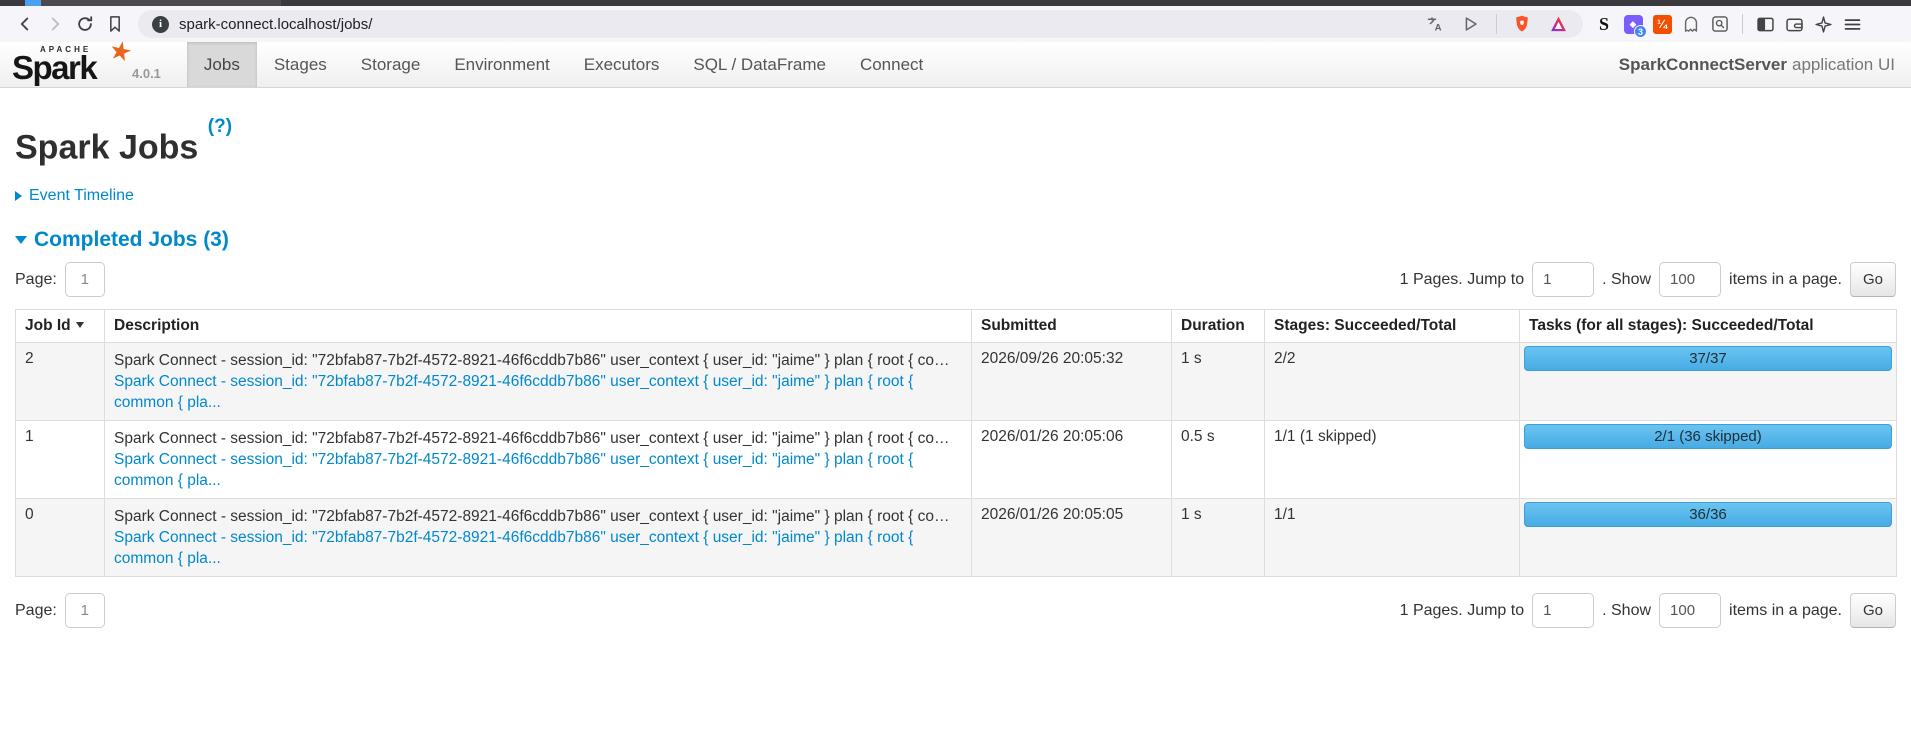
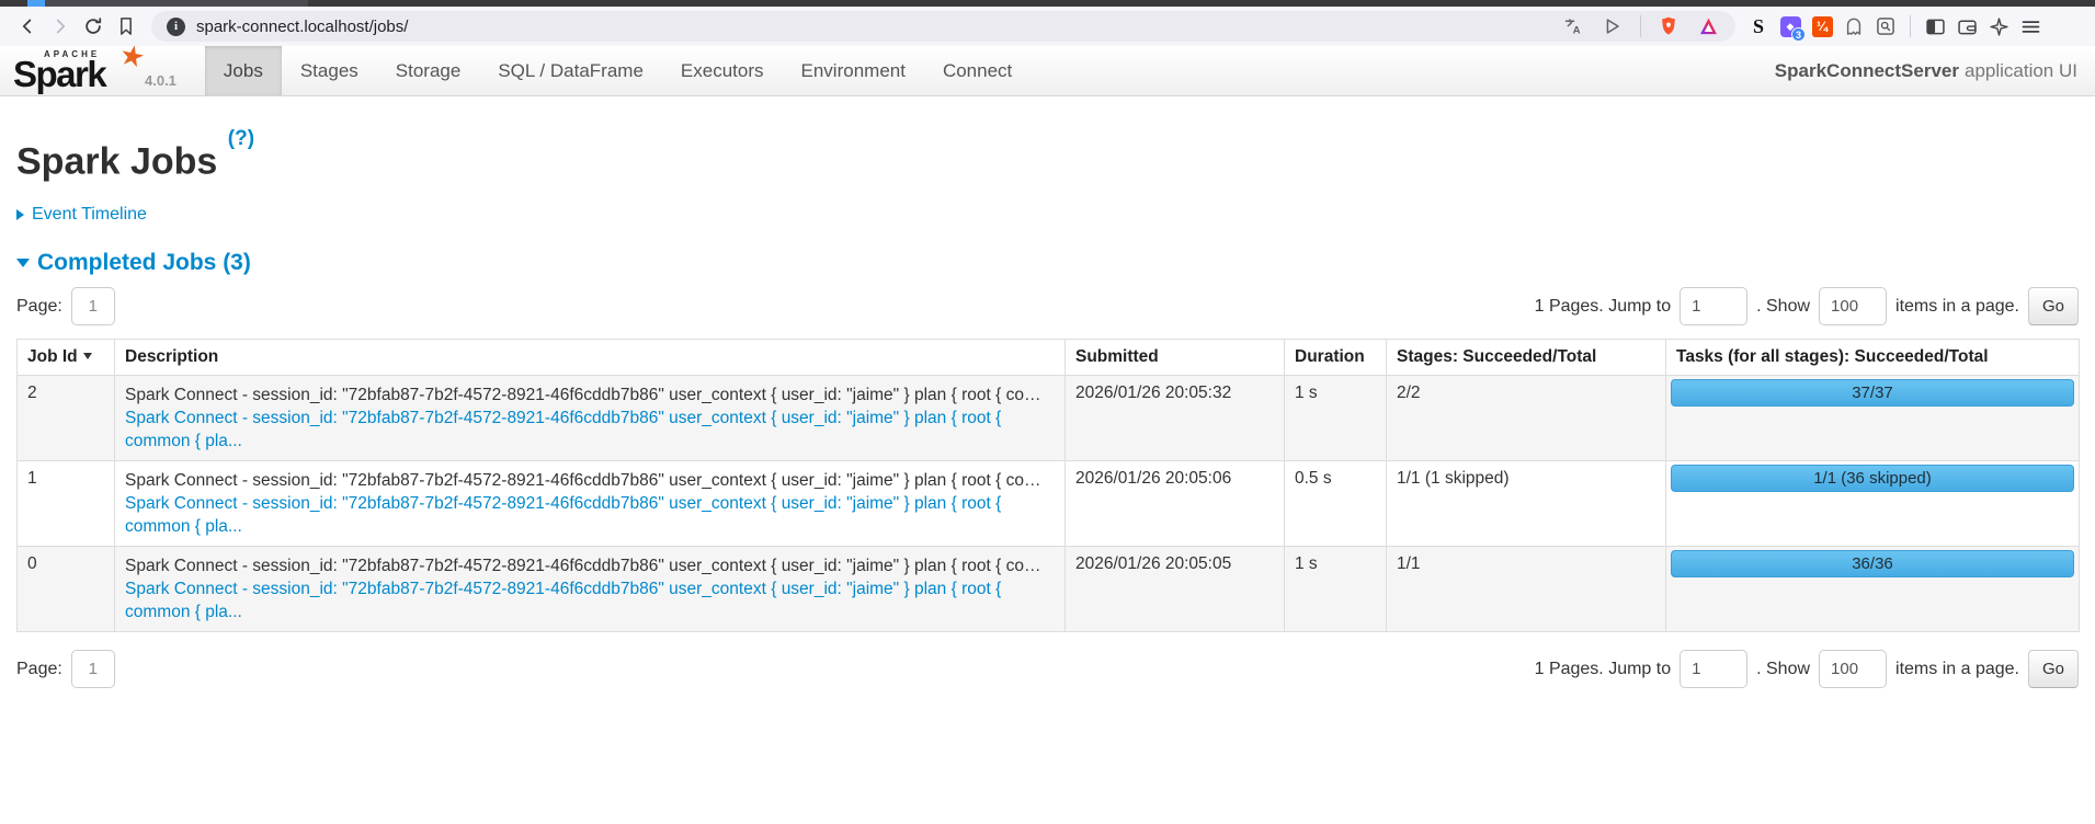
  i
  spark-connect.localhost/jobs/
  A
  S
  ◆
  3
  ¼
  APACHE
  Spark
  4.0.1
  Jobs
  Stages
  Storage
- Environment
+ SQL / DataFrame
  Executors
- SQL / DataFrame
+ Environment
  Connect
  SparkConnectServer
  application UI
  Spark Jobs (?)
  Event Timeline
  Completed Jobs (3)
  Page:
  1
  1 Pages. Jump to
  1
  . Show
  100
  items in a page.
  Go
  Job Id	Description	Submitted	Duration	Stages: Succeeded/Total	Tasks (for all stages): Succeeded/Total
- 2	Spark Connect - session_id: "72bfab87-7b2f-4572-8921-46f6cddb7b86" user_context { user_id: "jaime" } plan { root { comm Spark Connect - session_id: "72bfab87-7b2f-4572-8921-46f6cddb7b86" user_context { user_id: "jaime" } plan { root { common { pla...	2026/09/26 20:05:32	1 s	2/2	37/37
+ 2	Spark Connect - session_id: "72bfab87-7b2f-4572-8921-46f6cddb7b86" user_context { user_id: "jaime" } plan { root { comm Spark Connect - session_id: "72bfab87-7b2f-4572-8921-46f6cddb7b86" user_context { user_id: "jaime" } plan { root { common { pla...	2026/01/26 20:05:32	1 s	2/2	37/37
- 1	Spark Connect - session_id: "72bfab87-7b2f-4572-8921-46f6cddb7b86" user_context { user_id: "jaime" } plan { root { comm Spark Connect - session_id: "72bfab87-7b2f-4572-8921-46f6cddb7b86" user_context { user_id: "jaime" } plan { root { common { pla...	2026/01/26 20:05:06	0.5 s	1/1 (1 skipped)	2/1 (36 skipped)
+ 1	Spark Connect - session_id: "72bfab87-7b2f-4572-8921-46f6cddb7b86" user_context { user_id: "jaime" } plan { root { comm Spark Connect - session_id: "72bfab87-7b2f-4572-8921-46f6cddb7b86" user_context { user_id: "jaime" } plan { root { common { pla...	2026/01/26 20:05:06	0.5 s	1/1 (1 skipped)	1/1 (36 skipped)
  0	Spark Connect - session_id: "72bfab87-7b2f-4572-8921-46f6cddb7b86" user_context { user_id: "jaime" } plan { root { comm Spark Connect - session_id: "72bfab87-7b2f-4572-8921-46f6cddb7b86" user_context { user_id: "jaime" } plan { root { common { pla...	2026/01/26 20:05:05	1 s	1/1	36/36
  Page:
  1
  1 Pages. Jump to
  1
  . Show
  100
  items in a page.
  Go
